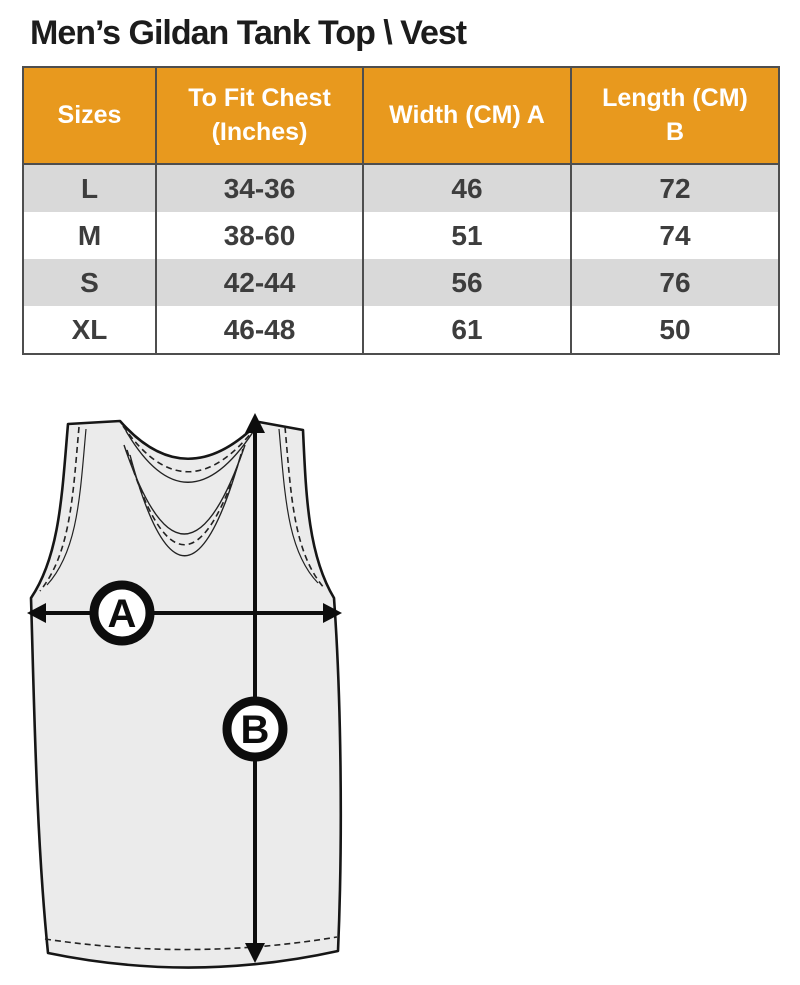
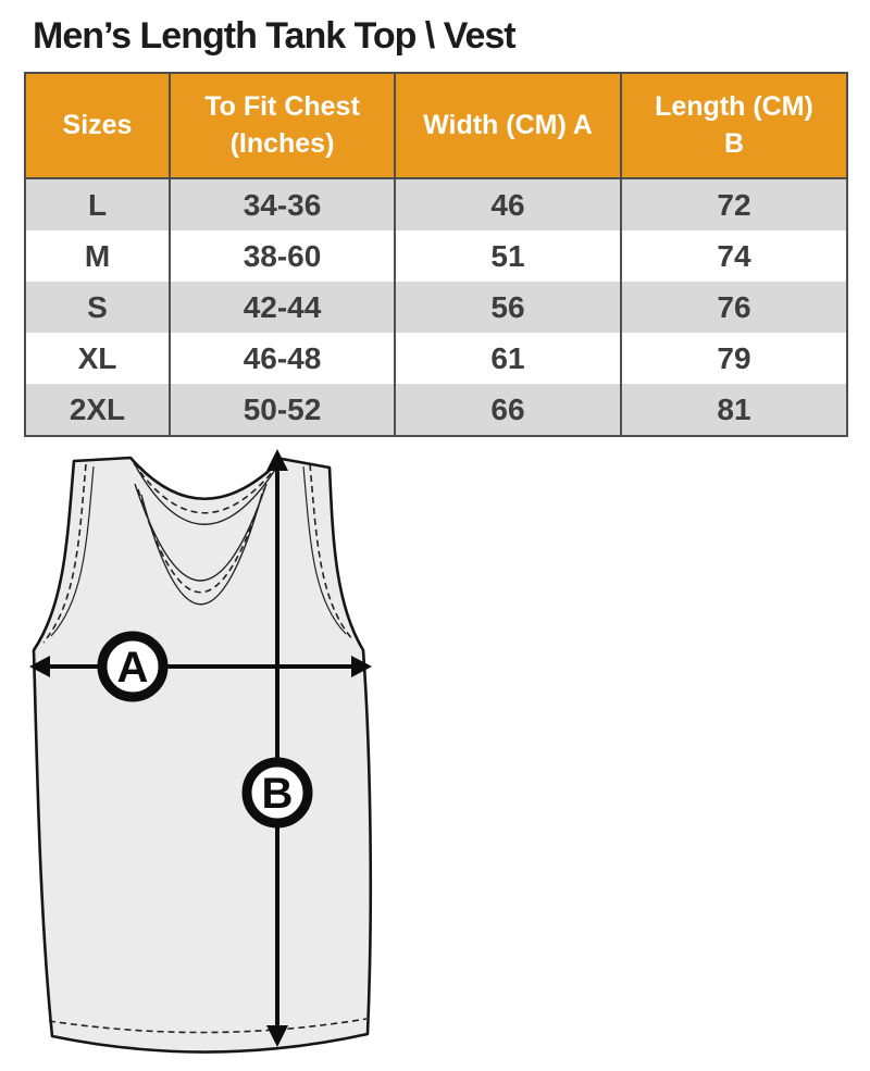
- Men’s Gildan Tank Top \ Vest
+ Men’s Length Tank Top \ Vest
  Sizes	To Fit Chest (Inches)	Width (CM) A	Length (CM) B
  L	34-36	46	72
  M	38-60	51	74
  S	42-44	56	76
- XL	46-48	61	50
+ XL	46-48	61	79
+ 2XL	50-52	66	81
  A
  B
